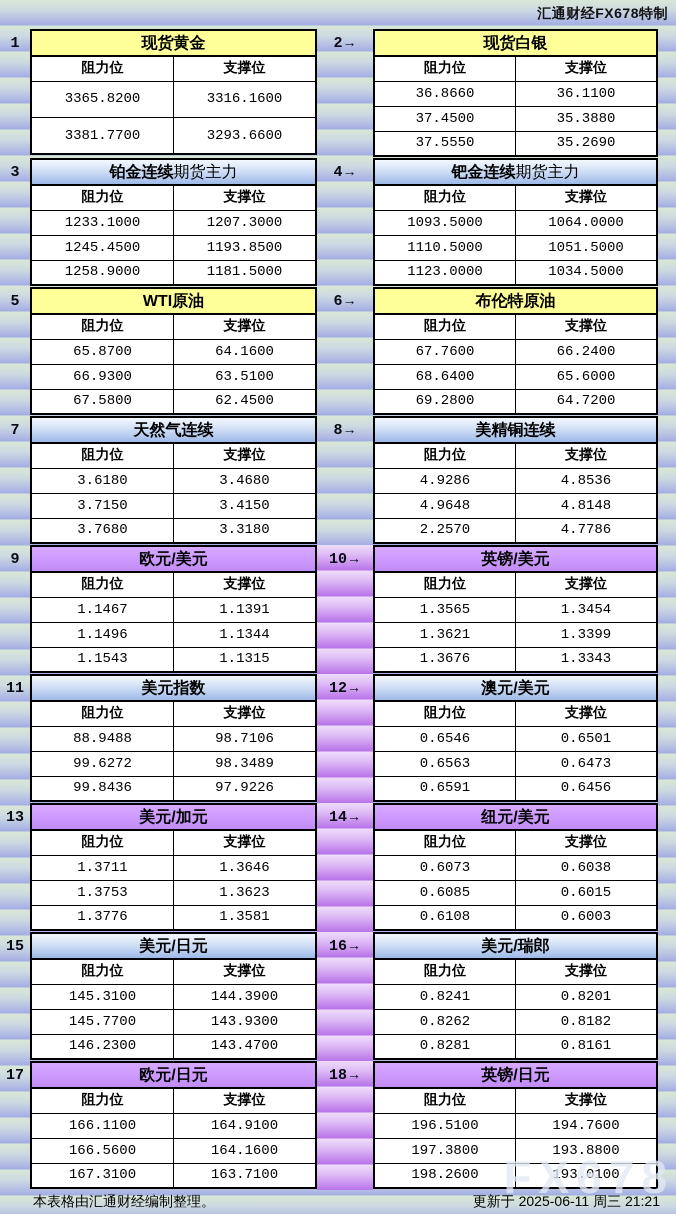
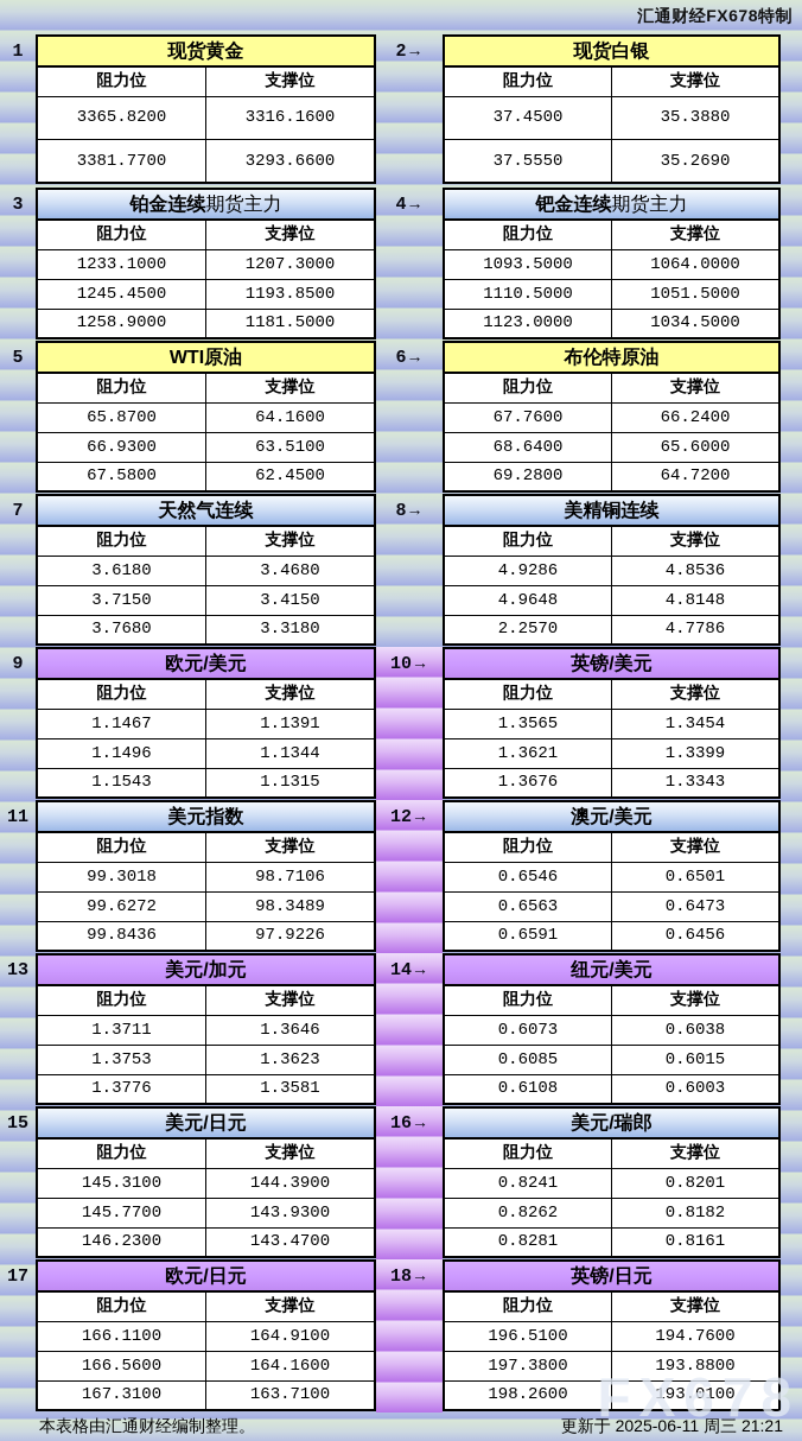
  汇通财经FX678特制
  1
  现货黄金
  阻力位	支撑位
  3365.8200	3316.1600
  3381.7700	3293.6600
  2→
  现货白银
  阻力位	支撑位
- 36.8660	36.1100
  37.4500	35.3880
  37.5550	35.2690
  3
  铂金连续期货主力
  阻力位	支撑位
  1233.1000	1207.3000
  1245.4500	1193.8500
  1258.9000	1181.5000
  4→
  钯金连续期货主力
  阻力位	支撑位
  1093.5000	1064.0000
  1110.5000	1051.5000
  1123.0000	1034.5000
  5
  WTI原油
  阻力位	支撑位
  65.8700	64.1600
  66.9300	63.5100
  67.5800	62.4500
  6→
  布伦特原油
  阻力位	支撑位
  67.7600	66.2400
  68.6400	65.6000
  69.2800	64.7200
  7
  天然气连续
  阻力位	支撑位
  3.6180	3.4680
  3.7150	3.4150
  3.7680	3.3180
  8→
  美精铜连续
  阻力位	支撑位
  4.9286	4.8536
  4.9648	4.8148
  2.2570	4.7786
  9
  欧元/美元
  阻力位	支撑位
  1.1467	1.1391
  1.1496	1.1344
  1.1543	1.1315
  10→
  英镑/美元
  阻力位	支撑位
  1.3565	1.3454
  1.3621	1.3399
  1.3676	1.3343
  11
  美元指数
  阻力位	支撑位
- 88.9488	98.7106
+ 99.3018	98.7106
  99.6272	98.3489
  99.8436	97.9226
  12→
  澳元/美元
  阻力位	支撑位
  0.6546	0.6501
  0.6563	0.6473
  0.6591	0.6456
  13
  美元/加元
  阻力位	支撑位
  1.3711	1.3646
  1.3753	1.3623
  1.3776	1.3581
  14→
  纽元/美元
  阻力位	支撑位
  0.6073	0.6038
  0.6085	0.6015
  0.6108	0.6003
  15
  美元/日元
  阻力位	支撑位
  145.3100	144.3900
  145.7700	143.9300
  146.2300	143.4700
  16→
  美元/瑞郎
  阻力位	支撑位
  0.8241	0.8201
  0.8262	0.8182
  0.8281	0.8161
  17
  欧元/日元
  阻力位	支撑位
  166.1100	164.9100
  166.5600	164.1600
  167.3100	163.7100
  18→
  英镑/日元
  阻力位	支撑位
  196.5100	194.7600
  197.3800	193.8800
  198.2600	193.0100
  本表格由汇通财经编制整理。
  更新于 2025-06-11 周三 21:21
  FX678
